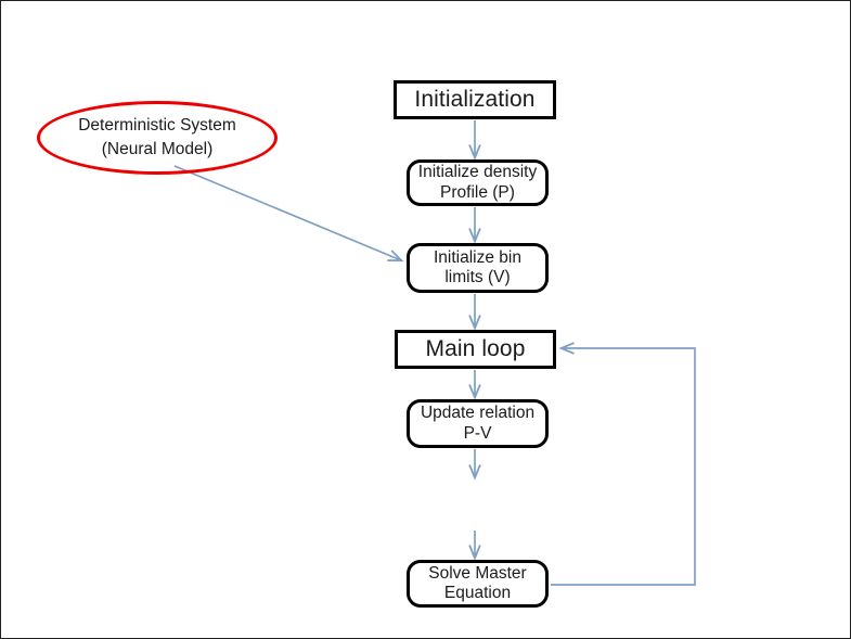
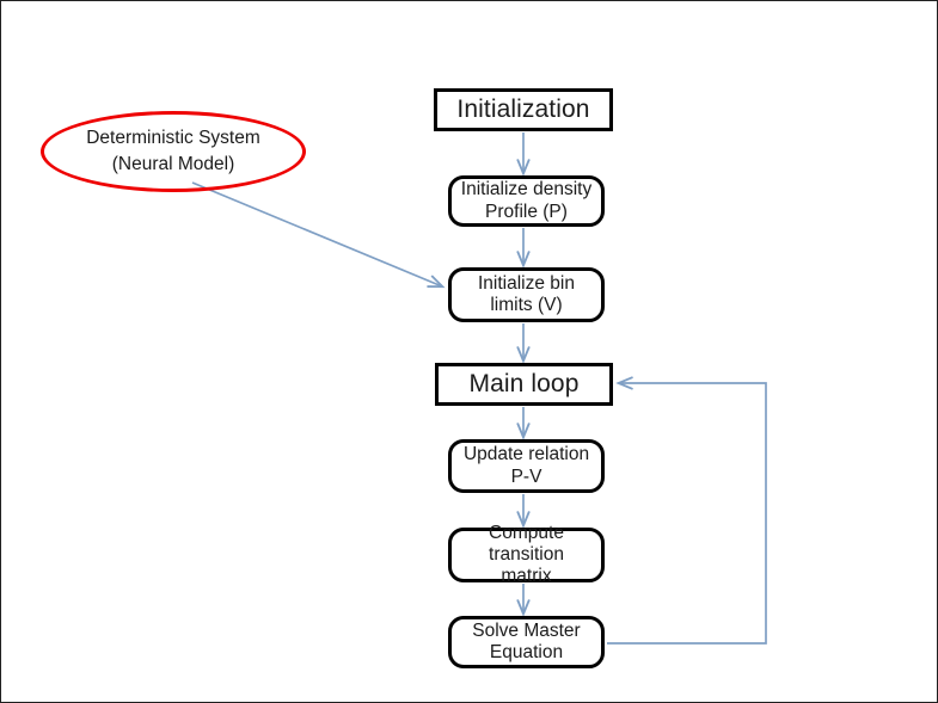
  Deterministic System
  (Neural Model)
  Initialization
  Initialize density
  Profile (P)
  Initialize bin
  limits (V)
  Main loop
  Update relation
  P-V
+ Compute transition
+ matrix
  Solve Master
  Equation
